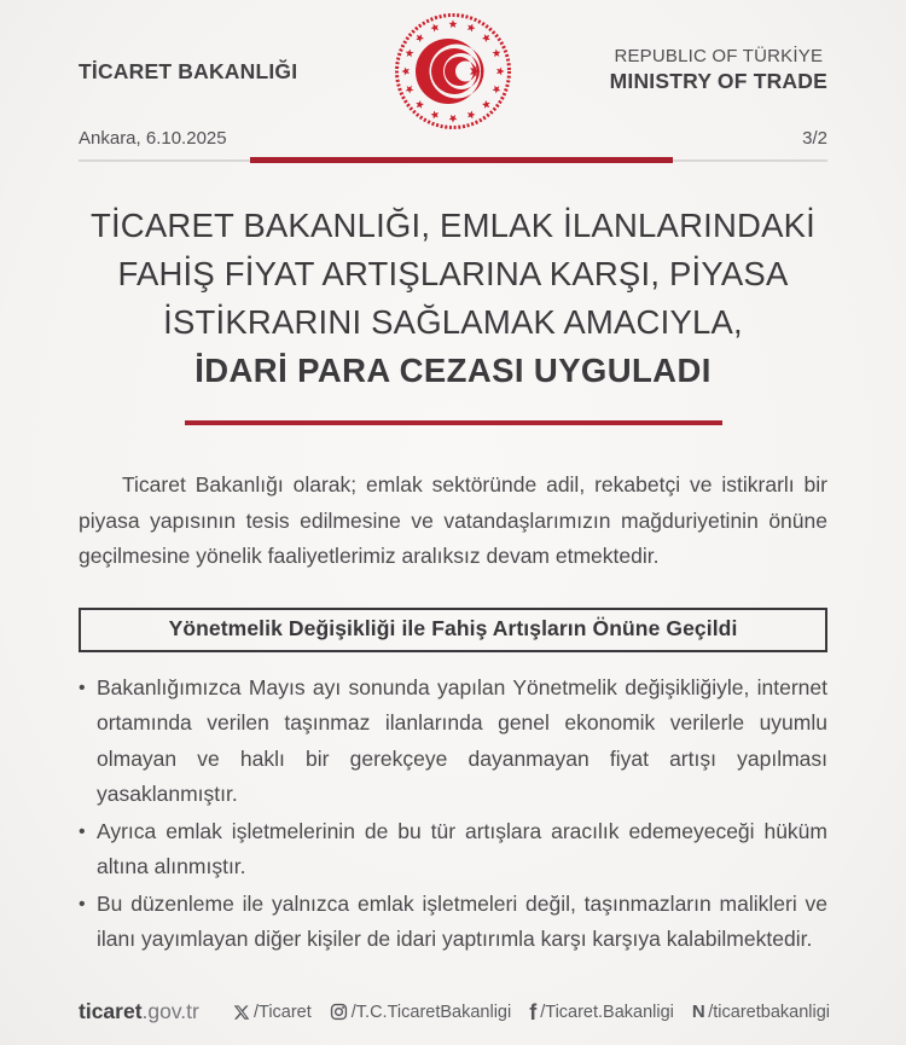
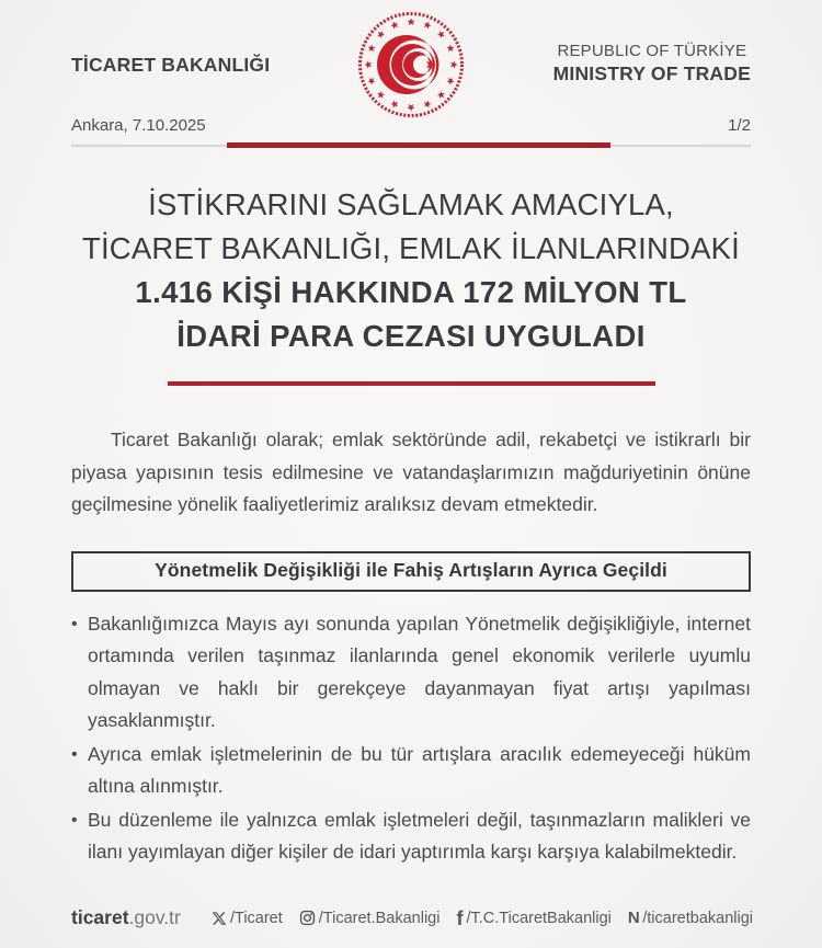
  TİCARET BAKANLIĞI
  REPUBLIC OF TÜRKİYE
  MINISTRY OF TRADE
- Ankara, 6.10.2025
+ Ankara, 7.10.2025
- 3/2
+ 1/2
- TİCARET BAKANLIĞI, EMLAK İLANLARINDAKİ
+ İSTİKRARINI SAĞLAMAK AMACIYLA,
- FAHİŞ FİYAT ARTIŞLARINA KARŞI, PİYASA
- İSTİKRARINI SAĞLAMAK AMACIYLA,
+ TİCARET BAKANLIĞI, EMLAK İLANLARINDAKİ
+ 1.416 KİŞİ HAKKINDA 172 MİLYON TL
  İDARİ PARA CEZASI UYGULADI
  Ticaret Bakanlığı olarak; emlak sektöründe adil, rekabetçi ve istikrarlı bir piyasa yapısının tesis edilmesine ve vatandaşlarımızın mağduriyetinin önüne geçilmesine yönelik faaliyetlerimiz aralıksız devam etmektedir.
- Yönetmelik Değişikliği ile Fahiş Artışların Önüne Geçildi
+ Yönetmelik Değişikliği ile Fahiş Artışların Ayrıca Geçildi
  •
  Bakanlığımızca Mayıs ayı sonunda yapılan Yönetmelik değişikliğiyle, internet ortamında verilen taşınmaz ilanlarında genel ekonomik verilerle uyumlu olmayan ve haklı bir gerekçeye dayanmayan fiyat artışı yapılması yasaklanmıştır.
  •
  Ayrıca emlak işletmelerinin de bu tür artışlara aracılık edemeyeceği hüküm altına alınmıştır.
  •
  Bu düzenleme ile yalnızca emlak işletmeleri değil, taşınmazların malikleri ve ilanı yayımlayan diğer kişiler de idari yaptırımla karşı karşıya kalabilmektedir.
  ticaret.gov.tr
  /Ticaret
- /T.C.TicaretBakanligi
+ /Ticaret.Bakanligi
  f
- /Ticaret.Bakanligi
+ /T.C.TicaretBakanligi
  N
  /ticaretbakanligi
